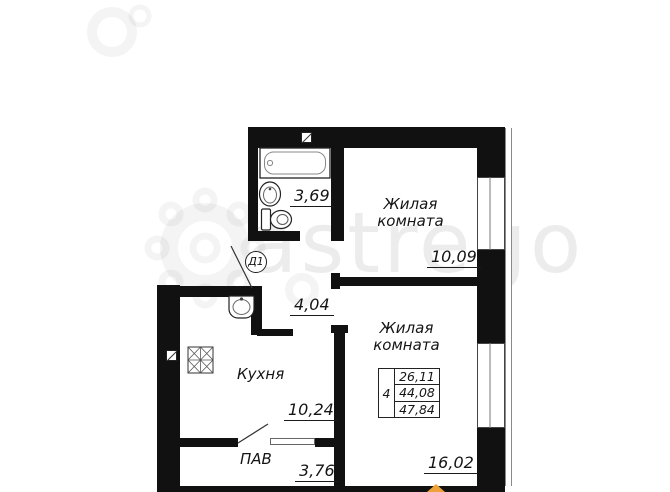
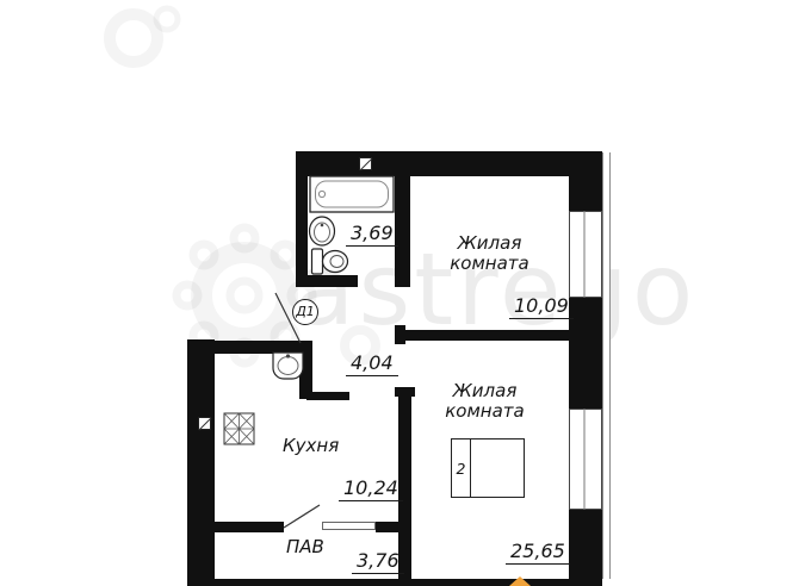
  astreo
  Д1
  3,69
  Жилая комната
  10,09
  4,04
  Кухня
  10,24
  ПАВ
  3,76
  Жилая комната
- 16,02
+ 25,65
- 4
+ 2
- 26,11
- 44,08
- 47,84
